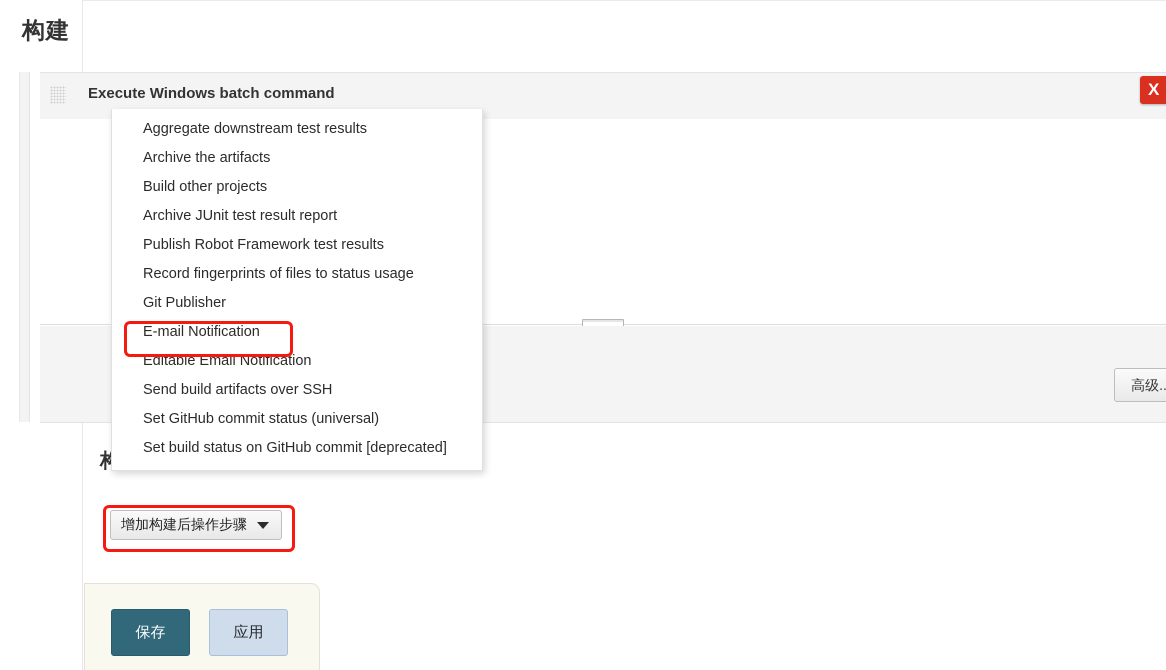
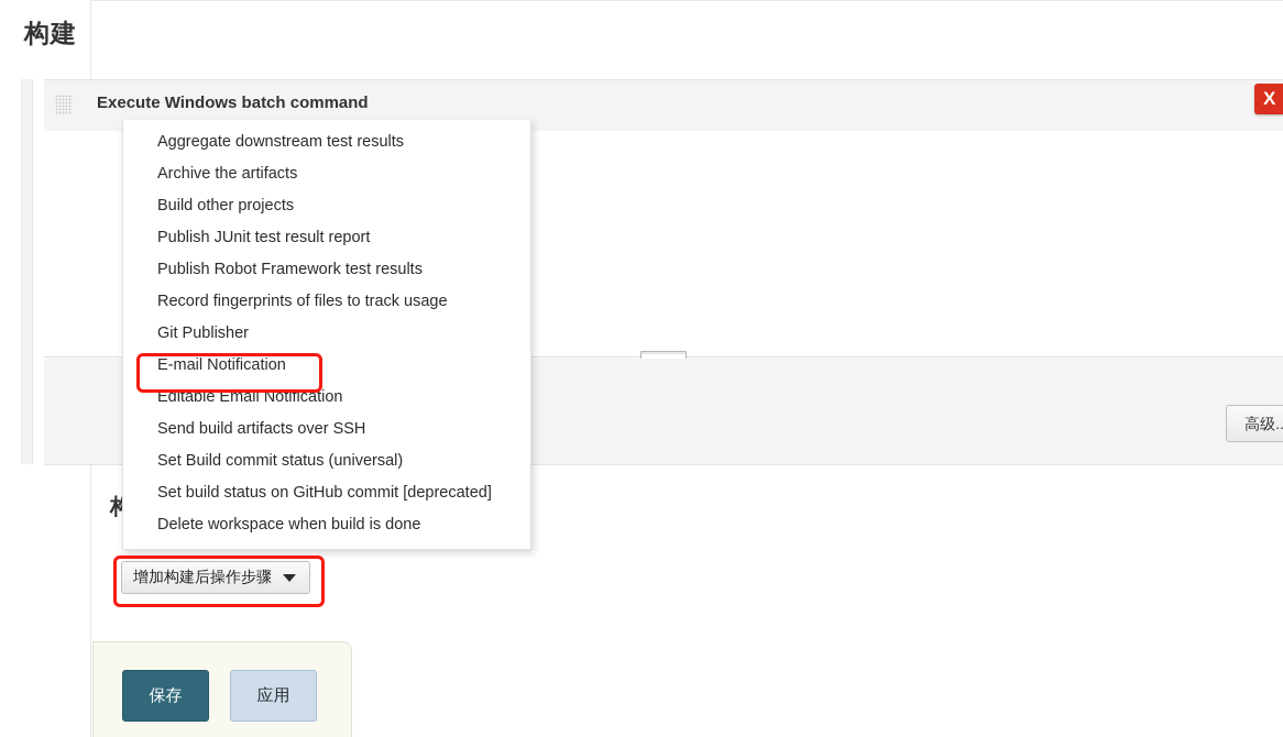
  构建
  Execute Windows batch command
  X
  高级..
  构
  增加构建后操作步骤
  Aggregate downstream test results
  Archive the artifacts
  Build other projects
- Archive JUnit test result report
+ Publish JUnit test result report
  Publish Robot Framework test results
- Record fingerprints of files to status usage
+ Record fingerprints of files to track usage
  Git Publisher
  E-mail Notification
  Editable Email Notification
  Send build artifacts over SSH
- Set GitHub commit status (universal)
+ Set Build commit status (universal)
  Set build status on GitHub commit [deprecated]
+ Delete workspace when build is done
  保存
  应用
